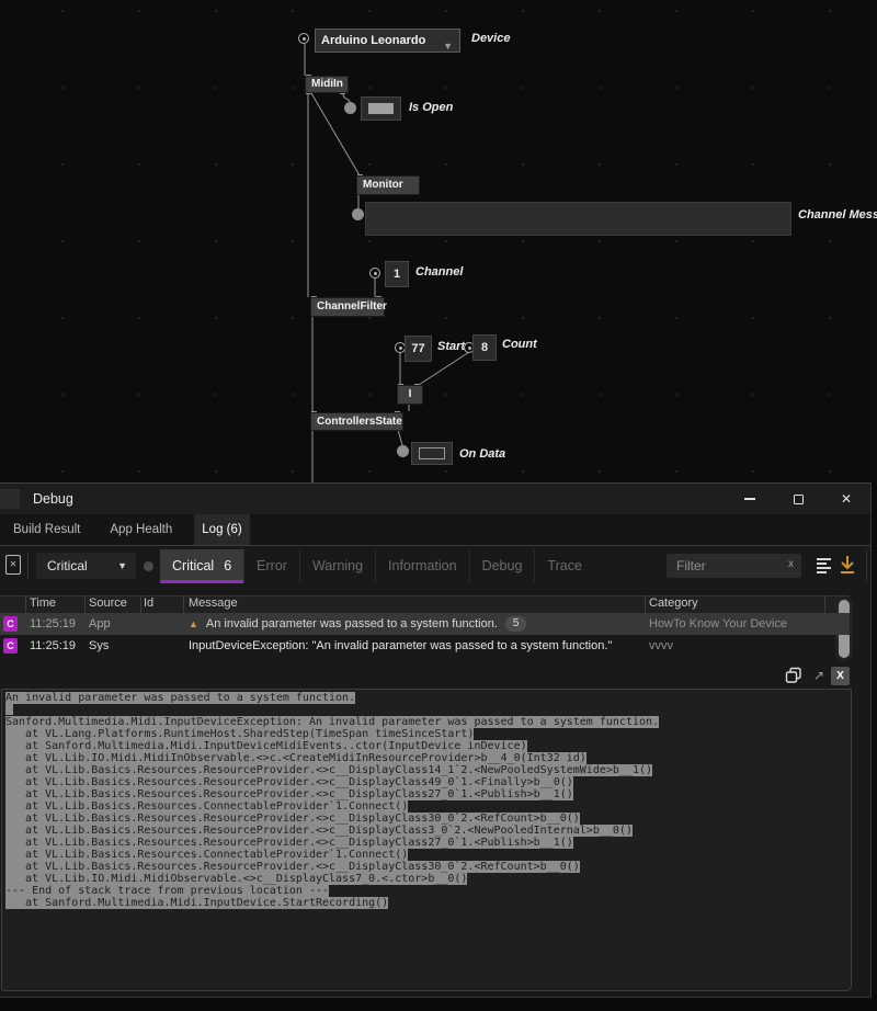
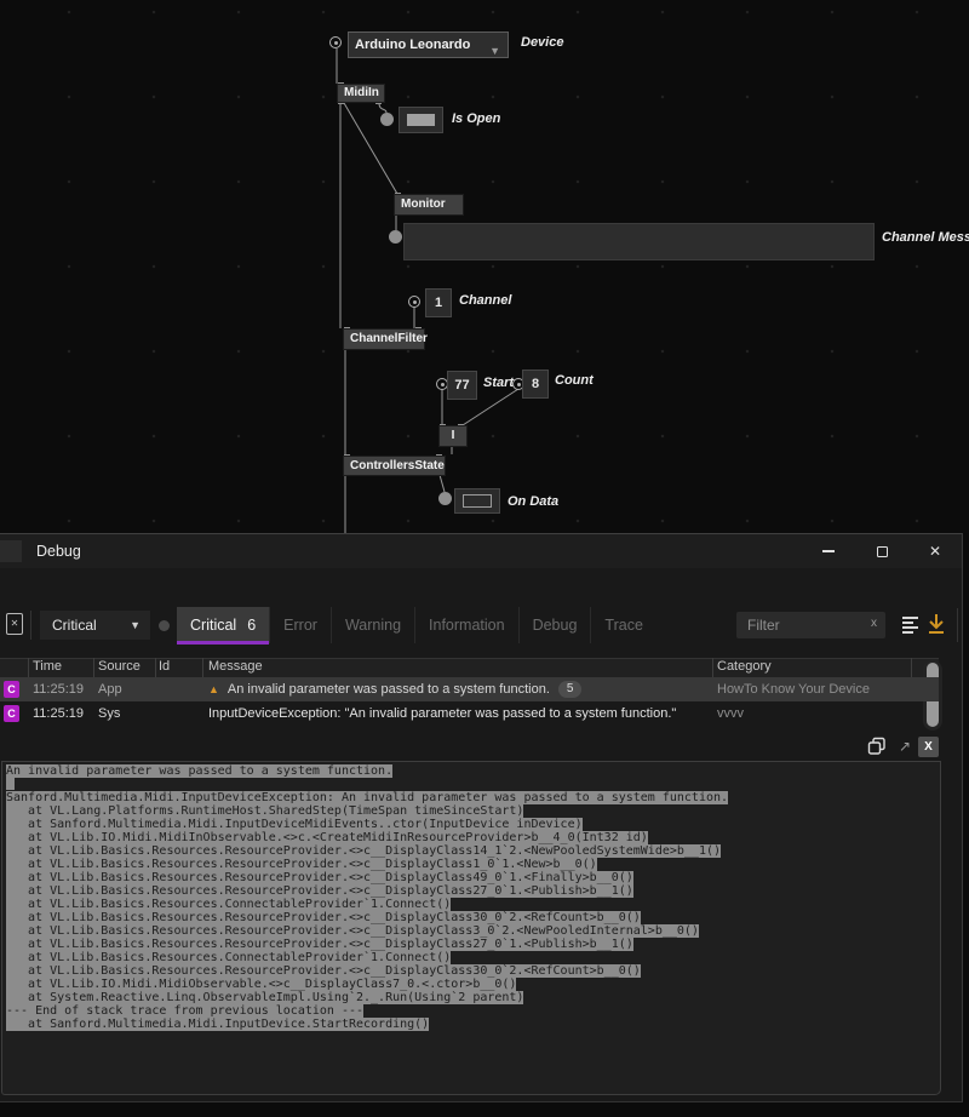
  Arduino Leonardo
  ▼
  Device
  MidiIn
  Is Open
  Monitor
  Channel Mess
  1
  Channel
  ChannelFilter
  77
  Star
  8
  Count
  I
  ControllersState
  On Data
  Debug
  ✕
- Build Result
- App Health
- Log (6)
  ✕
  Critical
  ▼
  Critical 6
  Error
  Warning
  Information
  Debug
  Trace
  Filter
  x
  ↗
  X
  An invalid parameter was passed to a system function.
  Sanford.Multimedia.Midi.InputDeviceException: An invalid parameter was passed to a system function.
  at VL.Lang.Platforms.RuntimeHost.SharedStep(TimeSpan timeSinceStart)
  at Sanford.Multimedia.Midi.InputDeviceMidiEvents..ctor(InputDevice inDevice)
  at VL.Lib.IO.Midi.MidiInObservable.<>c.<CreateMidiInResourceProvider>b__4_0(Int32 id)
  at VL.Lib.Basics.Resources.ResourceProvider.<>c__DisplayClass14_1`2.<NewPooledSystemWide>b__1()
+ at VL.Lib.Basics.Resources.ResourceProvider.<>c__DisplayClass1_0`1.<New>b__0()
  at VL.Lib.Basics.Resources.ResourceProvider.<>c__DisplayClass49_0`1.<Finally>b__0()
  at VL.Lib.Basics.Resources.ResourceProvider.<>c__DisplayClass27_0`1.<Publish>b__1()
  at VL.Lib.Basics.Resources.ConnectableProvider`1.Connect()
  at VL.Lib.Basics.Resources.ResourceProvider.<>c__DisplayClass30_0`2.<RefCount>b__0()
  at VL.Lib.Basics.Resources.ResourceProvider.<>c__DisplayClass3_0`2.<NewPooledInternal>b__0()
  at VL.Lib.Basics.Resources.ResourceProvider.<>c__DisplayClass27_0`1.<Publish>b__1()
  at VL.Lib.Basics.Resources.ConnectableProvider`1.Connect()
  at VL.Lib.Basics.Resources.ResourceProvider.<>c__DisplayClass30_0`2.<RefCount>b__0()
  at VL.Lib.IO.Midi.MidiObservable.<>c__DisplayClass7_0.<.ctor>b__0()
+ at System.Reactive.Linq.ObservableImpl.Using`2._.Run(Using`2 parent)
  --- End of stack trace from previous location ---
  at Sanford.Multimedia.Midi.InputDevice.StartRecording()
  Time
  Source
  Id
  Message
  Category
  C
  11:25:19
  App
  ▲
  An invalid parameter was passed to a system function.
  5
  HowTo Know Your Device
  C
  11:25:19
  Sys
  InputDeviceException: "An invalid parameter was passed to a system function."
  vvvv
